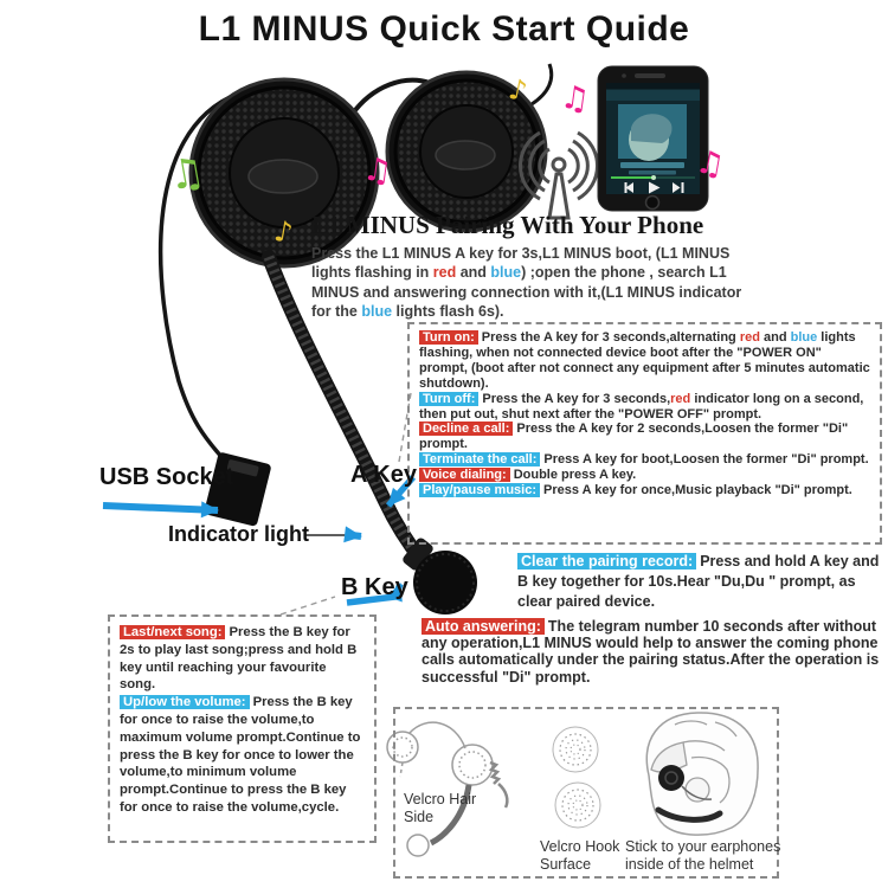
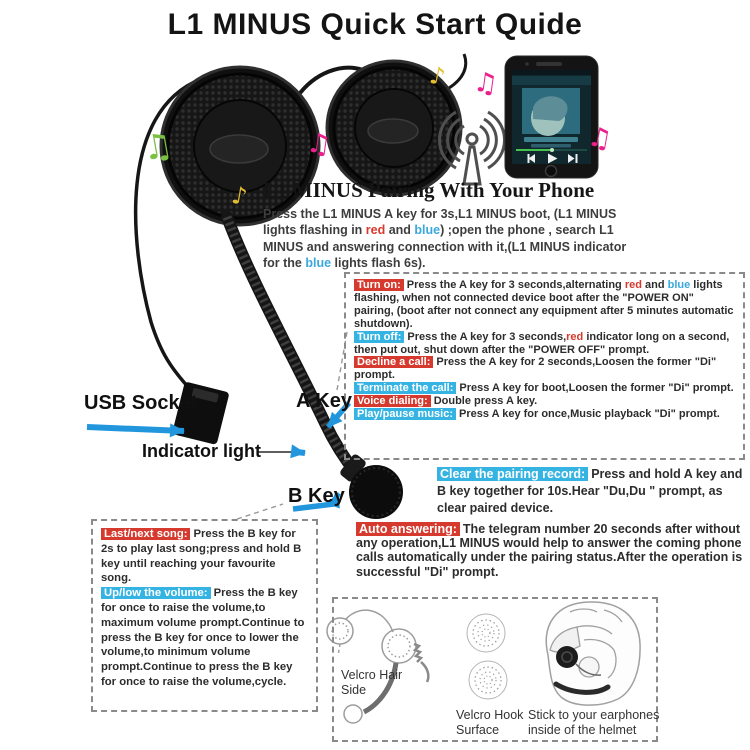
  L1 MINUS Quick Start Quide
  L1 MINUS Pairing With Your Phone
  Press the L1 MINUS A key for 3s,L1 MINUS boot, (L1 MINUS lights flashing in red and blue) ;open the phone , search L1 MINUS and answering connection with it,(L1 MINUS indicator for the blue lights flash 6s).
- Turn on: Press the A key for 3 seconds,alternating red and blue lights flashing, when not connected device boot after the "POWER ON" prompt, (boot after not connect any equipment after 5 minutes automatic shutdown).
+ Turn on: Press the A key for 3 seconds,alternating red and blue lights flashing, when not connected device boot after the "POWER ON" pairing, (boot after not connect any equipment after 5 minutes automatic shutdown).
- Turn off: Press the A key for 3 seconds,red indicator long on a second, then put out, shut next after the "POWER OFF" prompt.
+ Turn off: Press the A key for 3 seconds,red indicator long on a second, then put out, shut down after the "POWER OFF" prompt.
  Decline a call: Press the A key for 2 seconds,Loosen the former "Di" prompt.
  Terminate the call: Press A key for boot,Loosen the former "Di" prompt.
  Voice dialing: Double press A key.
  Play/pause music: Press A key for once,Music playback "Di" prompt.
  Clear the pairing record: Press and hold A key and B key together for 10s.Hear "Du,Du " prompt, as clear paired device.
- Auto answering: The telegram number 10 seconds after without any operation,L1 MINUS would help to answer the coming phone calls automatically under the pairing status.After the operation is successful "Di" prompt.
+ Auto answering: The telegram number 20 seconds after without any operation,L1 MINUS would help to answer the coming phone calls automatically under the pairing status.After the operation is successful "Di" prompt.
  Last/next song: Press the B key for 2s to play last song;press and hold B key until reaching your favourite song.
  Up/low the volume: Press the B key for once to raise the volume,to maximum volume prompt.Continue to press the B key for once to lower the volume,to minimum volume prompt.Continue to press the B key for once to raise the volume,cycle.
  USB Socket
  Indicator light
  A Key
  B Key
  Velcro Hair Side
  Velcro Hook Surface
  Stick to your earphones inside of the helmet
